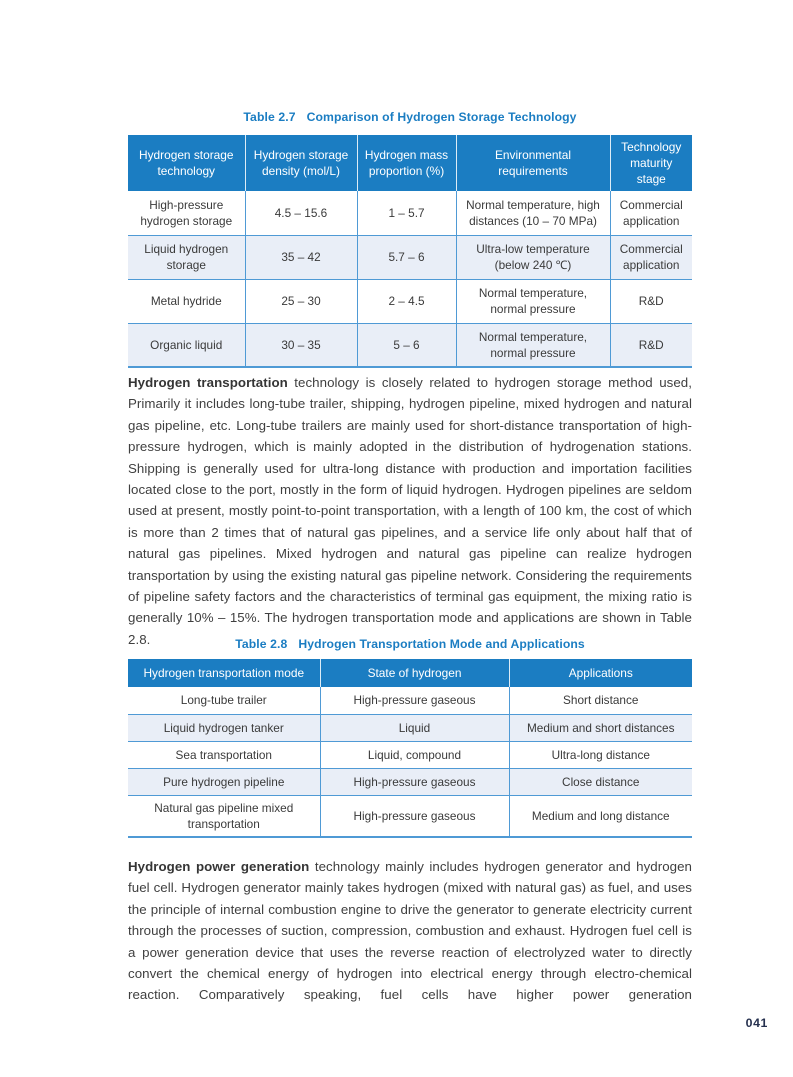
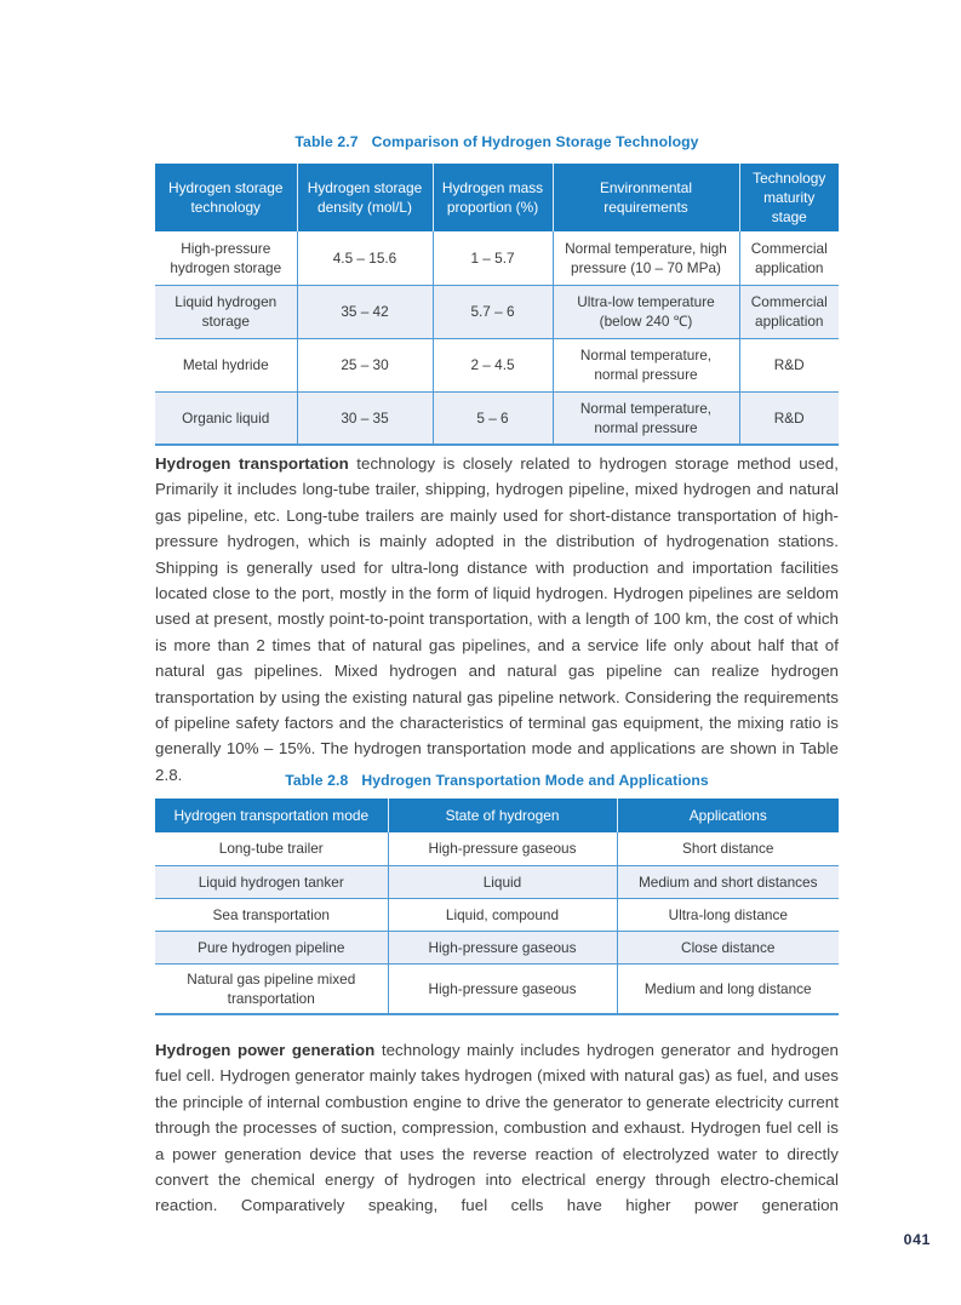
  Table 2.7 Comparison of Hydrogen Storage Technology
  Hydrogen storage technology	Hydrogen storage density (mol/L)	Hydrogen mass proportion (%)	Environmental requirements	Technology maturity stage
- High-pressure hydrogen storage	4.5 – 15.6	1 – 5.7	Normal temperature, high distances (10 – 70 MPa)	Commercial application
+ High-pressure hydrogen storage	4.5 – 15.6	1 – 5.7	Normal temperature, high pressure (10 – 70 MPa)	Commercial application
  Liquid hydrogen storage	35 – 42	5.7 – 6	Ultra-low temperature (below 240 ℃)	Commercial application
  Metal hydride	25 – 30	2 – 4.5	Normal temperature, normal pressure	R&D
  Organic liquid	30 – 35	5 – 6	Normal temperature, normal pressure	R&D
  Hydrogen transportation technology is closely related to hydrogen storage method used, Primarily it includes long-tube trailer, shipping, hydrogen pipeline, mixed hydrogen and natural gas pipeline, etc. Long-tube trailers are mainly used for short-distance transportation of high-pressure hydrogen, which is mainly adopted in the distribution of hydrogenation stations. Shipping is generally used for ultra-long distance with production and importation facilities located close to the port, mostly in the form of liquid hydrogen. Hydrogen pipelines are seldom used at present, mostly point-to-point transportation, with a length of 100 km, the cost of which is more than 2 times that of natural gas pipelines, and a service life only about half that of natural gas pipelines. Mixed hydrogen and natural gas pipeline can realize hydrogen transportation by using the existing natural gas pipeline network. Considering the requirements of pipeline safety factors and the characteristics of terminal gas equipment, the mixing ratio is generally 10% – 15%. The hydrogen transportation mode and applications are shown in Table 2.8.
  Table 2.8 Hydrogen Transportation Mode and Applications
  Hydrogen transportation mode	State of hydrogen	Applications
  Long-tube trailer	High-pressure gaseous	Short distance
  Liquid hydrogen tanker	Liquid	Medium and short distances
  Sea transportation	Liquid, compound	Ultra-long distance
  Pure hydrogen pipeline	High-pressure gaseous	Close distance
  Natural gas pipeline mixed transportation	High-pressure gaseous	Medium and long distance
  Hydrogen power generation technology mainly includes hydrogen generator and hydrogen fuel cell. Hydrogen generator mainly takes hydrogen (mixed with natural gas) as fuel, and uses the principle of internal combustion engine to drive the generator to generate electricity current through the processes of suction, compression, combustion and exhaust. Hydrogen fuel cell is a power generation device that uses the reverse reaction of electrolyzed water to directly convert the chemical energy of hydrogen into electrical energy through electro-chemical reaction. Comparatively speaking, fuel cells have higher power generation
  041
